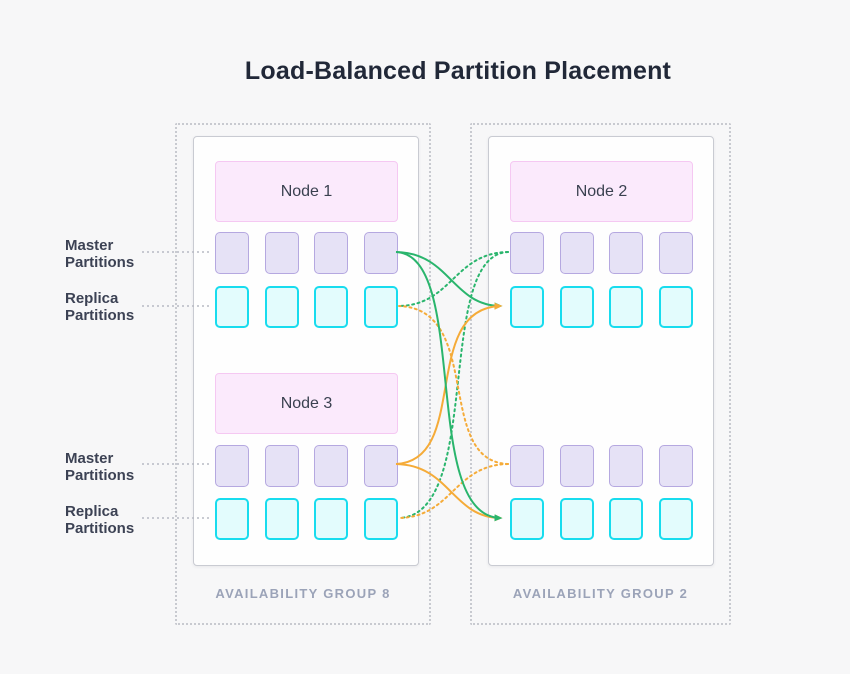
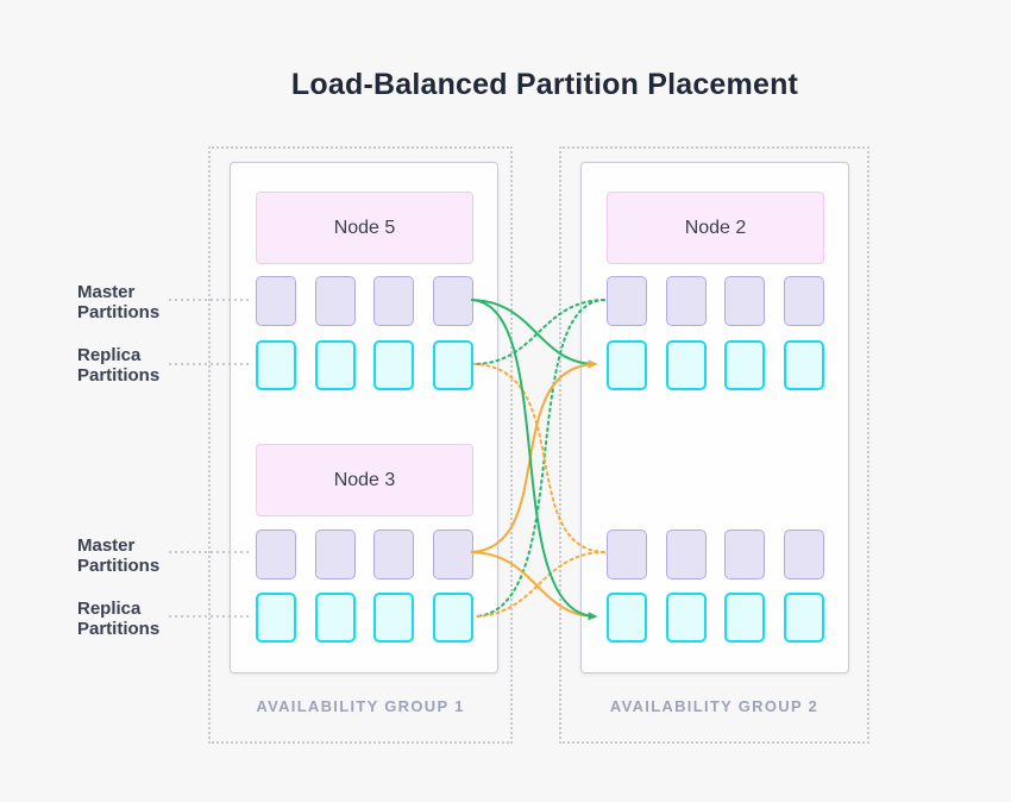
  Load-Balanced Partition Placement
  Master Partitions
  Replica Partitions
  Master Partitions
  Replica Partitions
- Node 1
+ Node 5
  Node 3
- AVAILABILITY GROUP 8
+ AVAILABILITY GROUP 1
  Node 2
  AVAILABILITY GROUP 2
